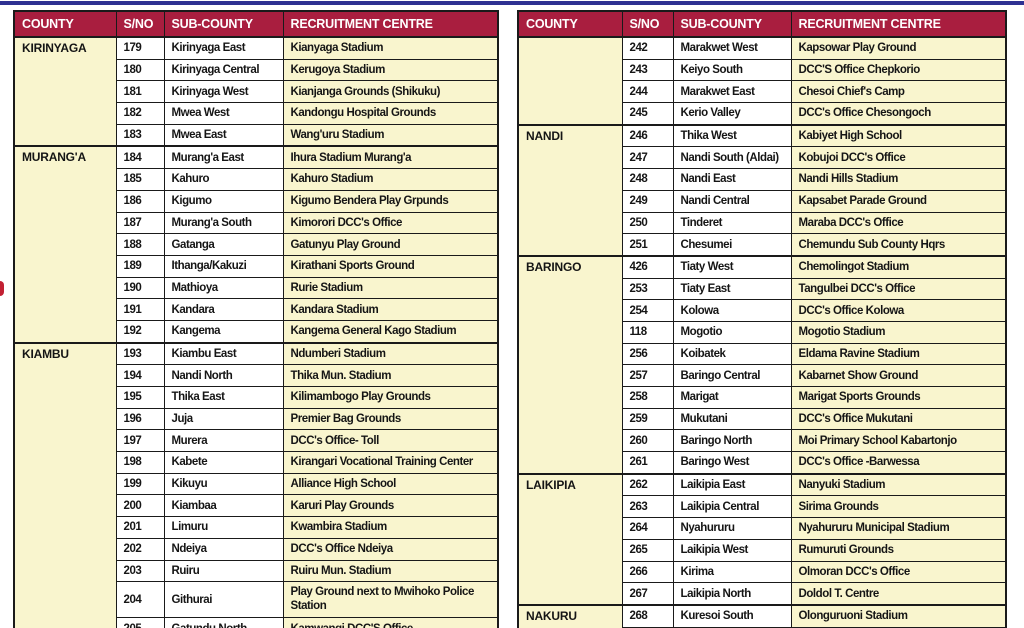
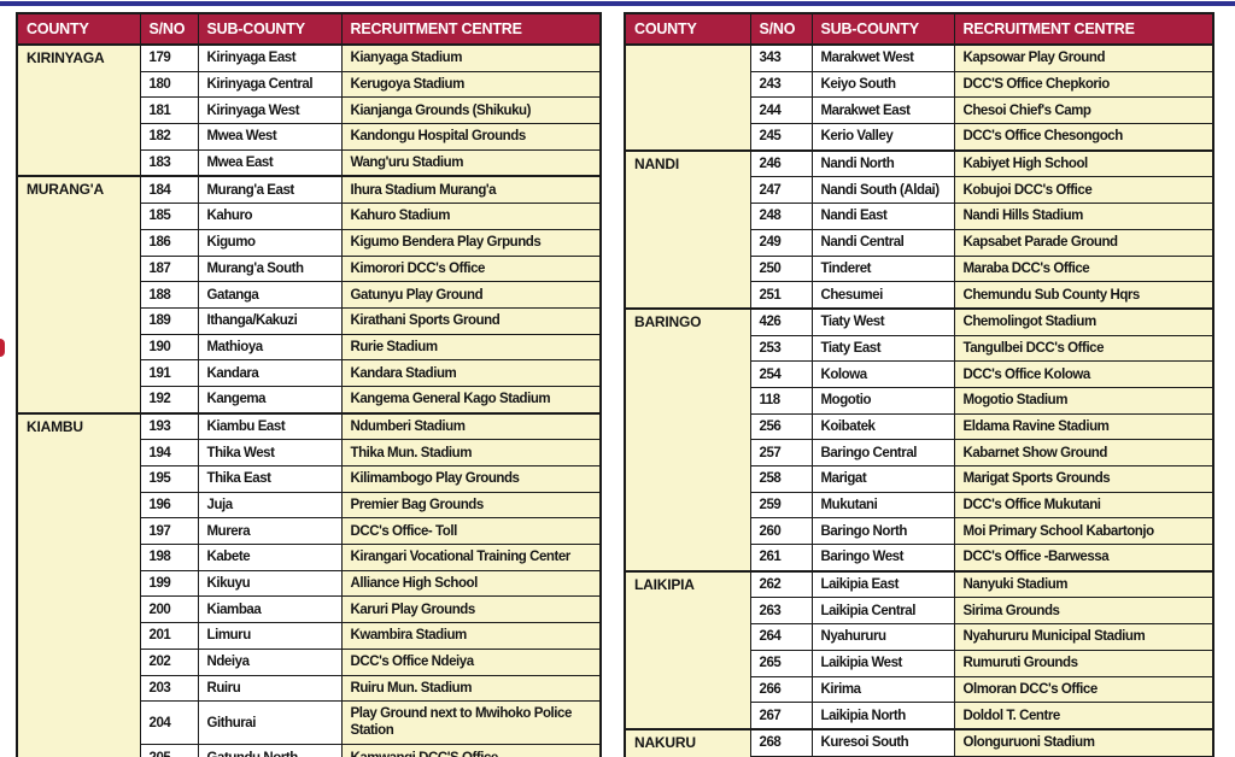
  COUNTY	S/NO	SUB-COUNTY	RECRUITMENT CENTRE
  KIRINYAGA	179	Kirinyaga East	Kianyaga Stadium
  180	Kirinyaga Central	Kerugoya Stadium
  181	Kirinyaga West	Kianjanga Grounds (Shikuku)
  182	Mwea West	Kandongu Hospital Grounds
  183	Mwea East	Wang'uru Stadium
  MURANG'A	184	Murang'a East	Ihura Stadium Murang'a
  185	Kahuro	Kahuro Stadium
  186	Kigumo	Kigumo Bendera Play Grpunds
  187	Murang'a South	Kimorori DCC's Office
  188	Gatanga	Gatunyu Play Ground
  189	Ithanga/Kakuzi	Kirathani Sports Ground
  190	Mathioya	Rurie Stadium
  191	Kandara	Kandara Stadium
  192	Kangema	Kangema General Kago Stadium
  KIAMBU	193	Kiambu East	Ndumberi Stadium
- 194	Nandi North	Thika Mun. Stadium
+ 194	Thika West	Thika Mun. Stadium
  195	Thika East	Kilimambogo Play Grounds
  196	Juja	Premier Bag Grounds
  197	Murera	DCC's Office- Toll
  198	Kabete	Kirangari Vocational Training Center
  199	Kikuyu	Alliance High School
  200	Kiambaa	Karuri Play Grounds
  201	Limuru	Kwambira Stadium
  202	Ndeiya	DCC's Office Ndeiya
  203	Ruiru	Ruiru Mun. Stadium
  204	Githurai	Play Ground next to Mwihoko Police Station
  COUNTY	S/NO	SUB-COUNTY	RECRUITMENT CENTRE
- 	242	Marakwet West	Kapsowar Play Ground
+ 	343	Marakwet West	Kapsowar Play Ground
  243	Keiyo South	DCC'S Office Chepkorio
  244	Marakwet East	Chesoi Chief's Camp
  245	Kerio Valley	DCC's Office Chesongoch
- NANDI	246	Thika West	Kabiyet High School
+ NANDI	246	Nandi North	Kabiyet High School
  247	Nandi South (Aldai)	Kobujoi DCC's Office
  248	Nandi East	Nandi Hills Stadium
  249	Nandi Central	Kapsabet Parade Ground
  250	Tinderet	Maraba DCC's Office
  251	Chesumei	Chemundu Sub County Hqrs
  BARINGO	426	Tiaty West	Chemolingot Stadium
  253	Tiaty East	Tangulbei DCC's Office
  254	Kolowa	DCC's Office Kolowa
  118	Mogotio	Mogotio Stadium
  256	Koibatek	Eldama Ravine Stadium
  257	Baringo Central	Kabarnet Show Ground
  258	Marigat	Marigat Sports Grounds
  259	Mukutani	DCC's Office Mukutani
  260	Baringo North	Moi Primary School Kabartonjo
  261	Baringo West	DCC's Office -Barwessa
  LAIKIPIA	262	Laikipia East	Nanyuki Stadium
  263	Laikipia Central	Sirima Grounds
  264	Nyahururu	Nyahururu Municipal Stadium
  265	Laikipia West	Rumuruti Grounds
  266	Kirima	Olmoran DCC's Office
  267	Laikipia North	Doldol T. Centre
  NAKURU	268	Kuresoi South	Olonguruoni Stadium
